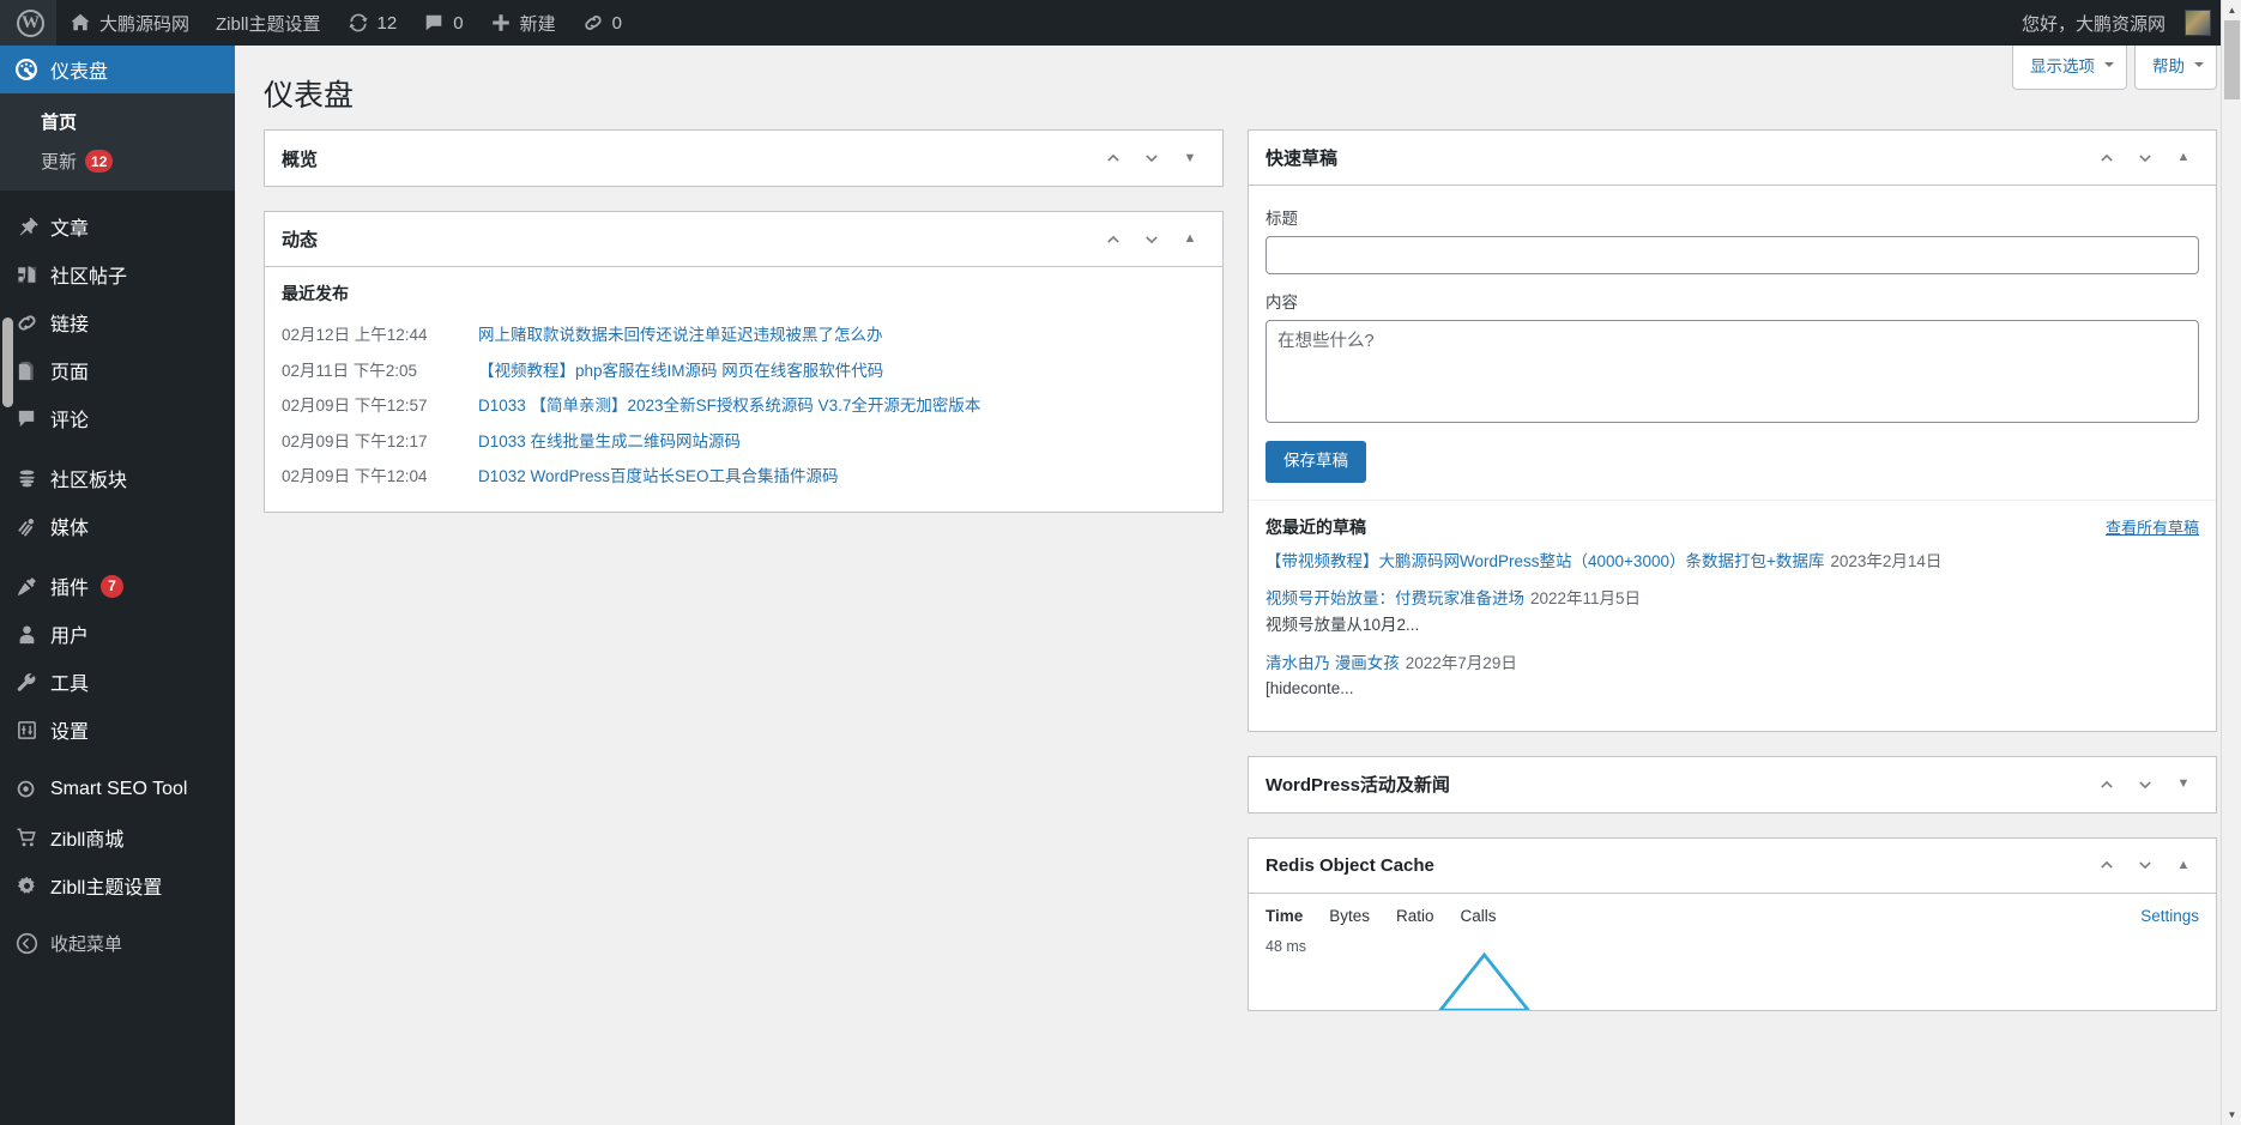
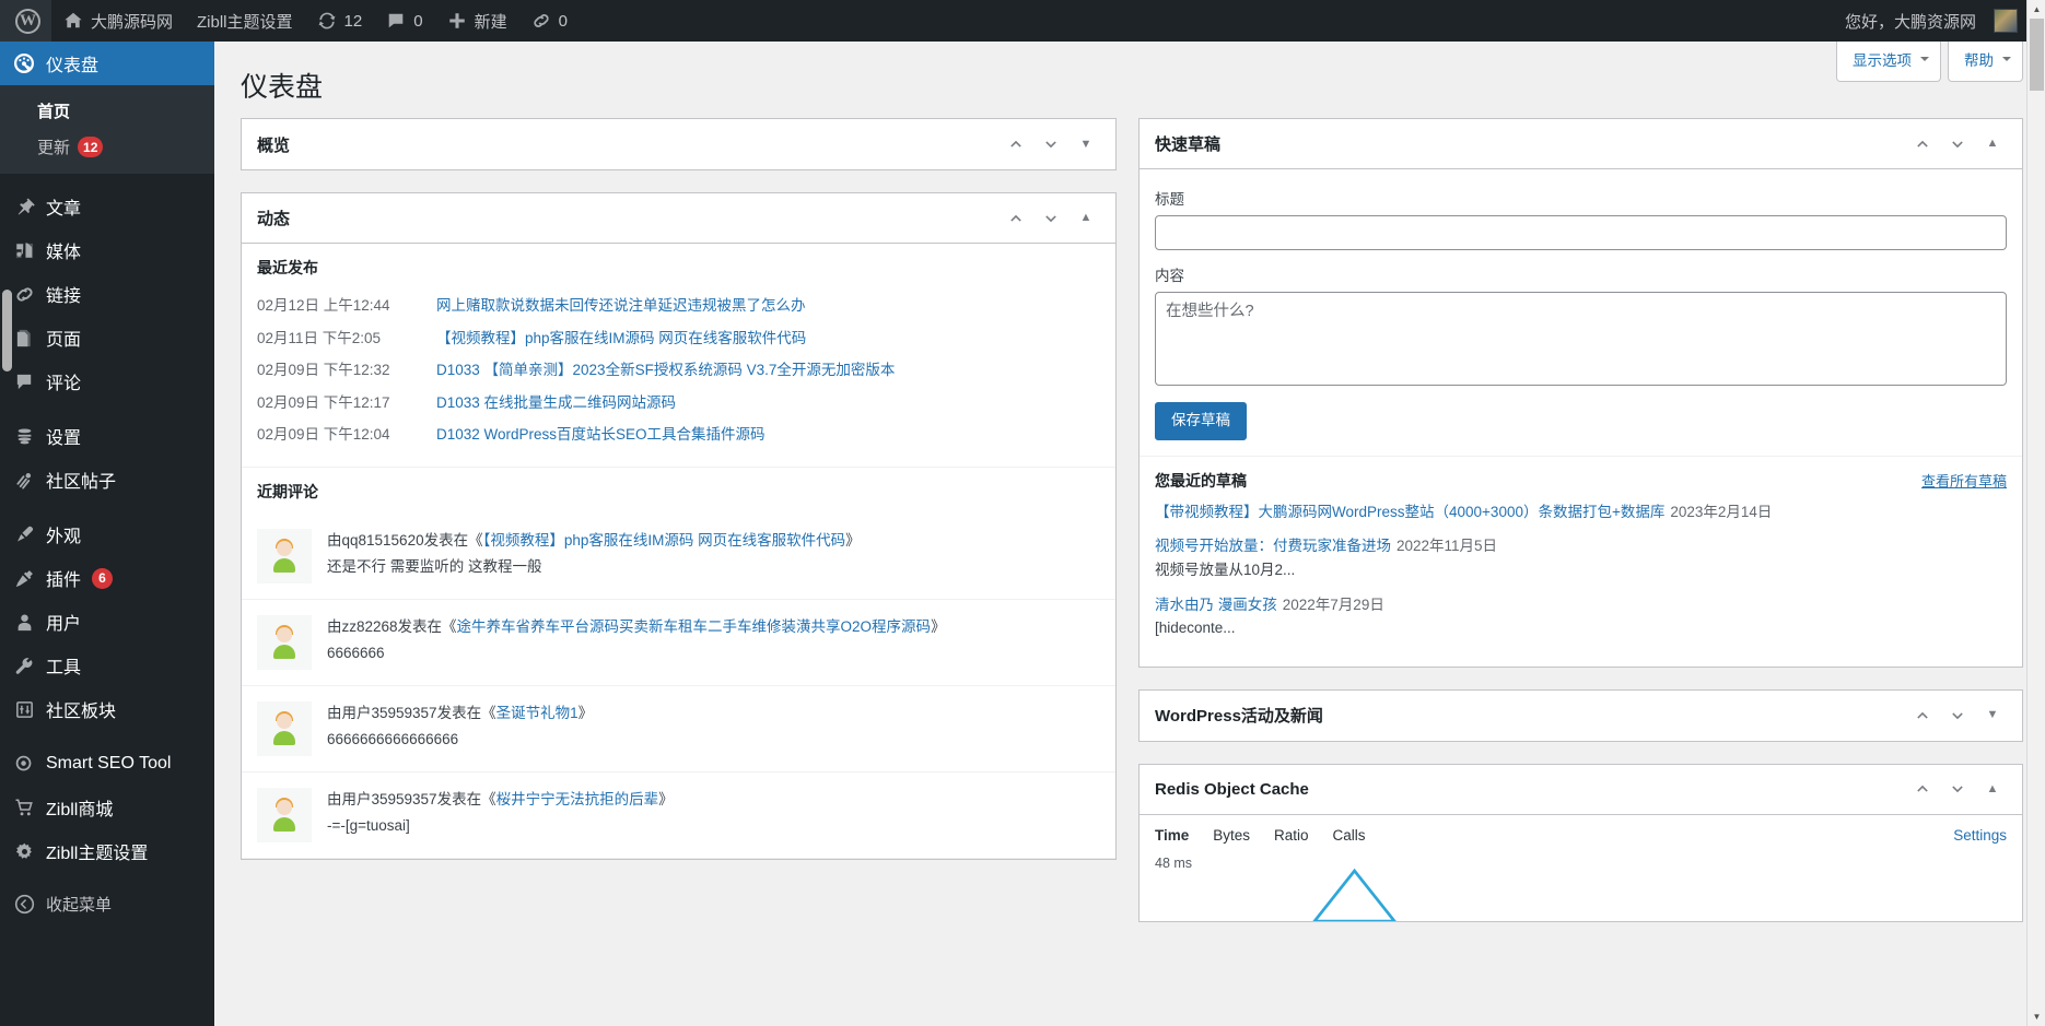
  W
  大鹏源码网
  Zibll主题设置
  12
  0
  新建
  0
  您好，大鹏资源网
  仪表盘
  首页
  更新
  12
  文章
- 社区帖子
+ 媒体
  链接
  页面
  评论
- 社区板块
+ 设置
- 媒体
+ 社区帖子
+ 外观
  插件
- 7
+ 6
  用户
  工具
- 设置
+ 社区板块
  Smart SEO Tool
  Zibll商城
  Zibll主题设置
  收起菜单
  显示选项
  帮助
  仪表盘
  概览
  ▼
  动态
  ▲
  最近发布
  02月12日 上午12:44
  网上赌取款说数据未回传还说注单延迟违规被黑了怎么办
  02月11日 下午2:05
  【视频教程】php客服在线IM源码 网页在线客服软件代码
- 02月09日 下午12:57
+ 02月09日 下午12:32
  D1033 【简单亲测】2023全新SF授权系统源码 V3.7全开源无加密版本
  02月09日 下午12:17
  D1033 在线批量生成二维码网站源码
  02月09日 下午12:04
  D1032 WordPress百度站长SEO工具合集插件源码
+ 近期评论
+ 由qq81515620发表在《【视频教程】php客服在线IM源码 网页在线客服软件代码》
+ 还是不行 需要监听的 这教程一般
+ 由zz82268发表在《途牛养车省养车平台源码买卖新车租车二手车维修装潢共享O2O程序源码》
+ 6666666
+ 由用户35959357发表在《圣诞节礼物1》
+ 6666666666666666
+ 由用户35959357发表在《桜井宁宁无法抗拒的后辈》
+ -=-[g=tuosai]
  快速草稿
  ▲
  标题
  内容
  在想些什么?
  保存草稿
  您最近的草稿
  查看所有草稿
  【带视频教程】大鹏源码网WordPress整站（4000+3000）条数据打包+数据库 2023年2月14日
  视频号开始放量：付费玩家准备进场 2022年11月5日
  视频号放量从10月2...
  清水由乃 漫画女孩 2022年7月29日
  [hideconte...
  WordPress活动及新闻
  ▼
  Redis Object Cache
  ▲
  Time
  Bytes
  Ratio
  Calls
  Settings
  48 ms
  ▲
  ▼
